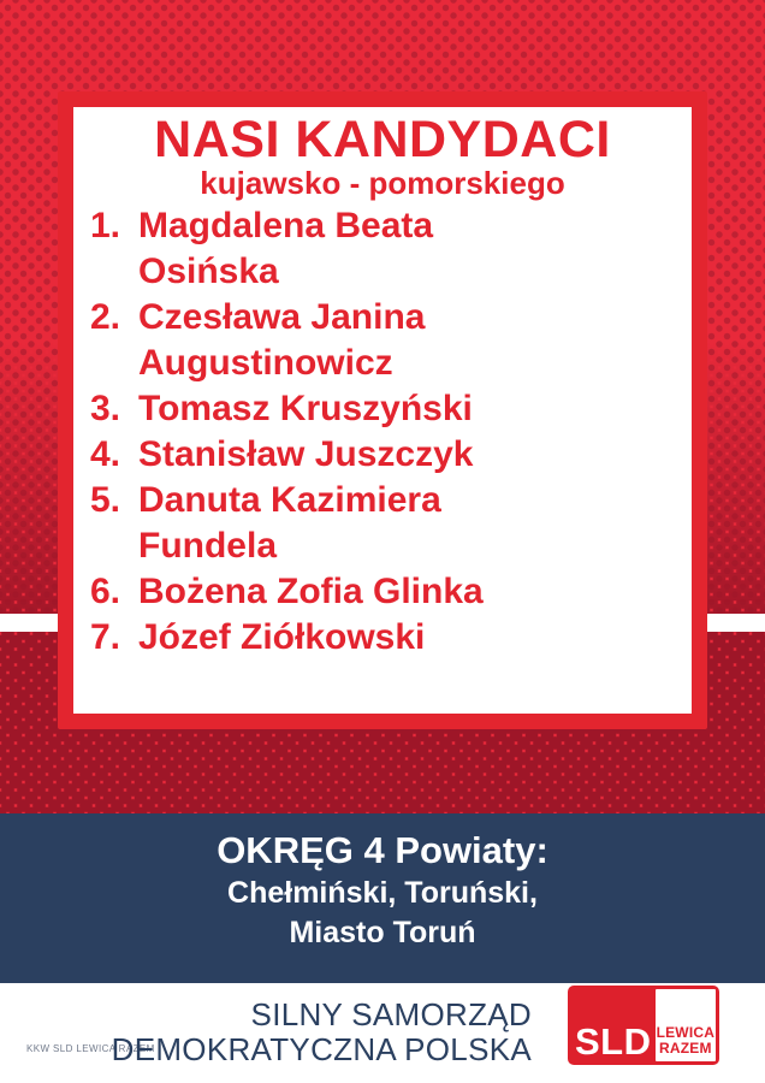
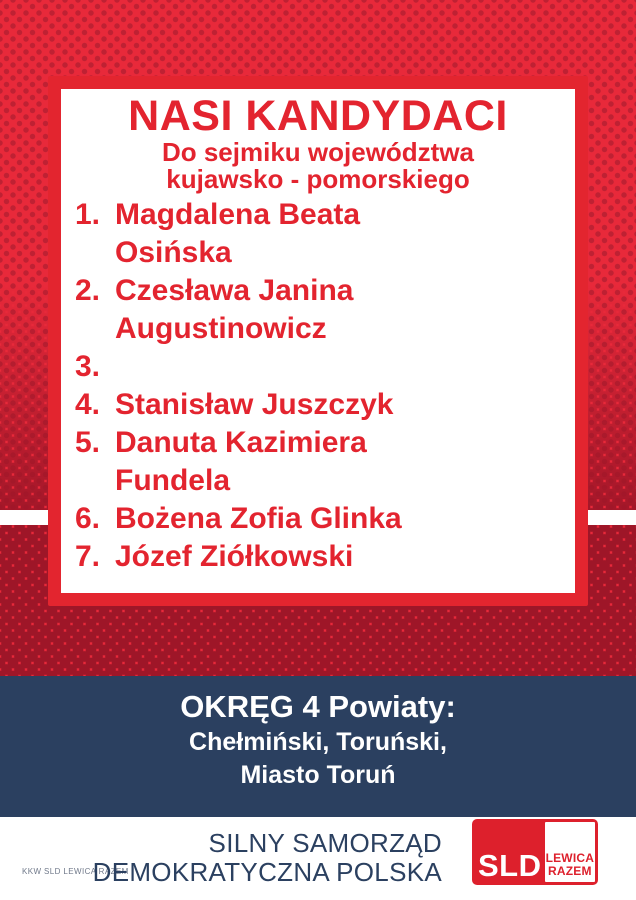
  NASI KANDYDACI
+ Do sejmiku województwa
  kujawsko - pomorskiego
  1.
  Magdalena Beata
  Osińska
  2.
  Czesława Janina
  Augustinowicz
  3.
- Tomasz Kruszyński
  4.
  Stanisław Juszczyk
  5.
  Danuta Kazimiera
  Fundela
  6.
  Bożena Zofia Glinka
  7.
  Józef Ziółkowski
  OKRĘG 4 Powiaty:
  Chełmiński, Toruński,
  Miasto Toruń
  KKW SLD LEWICA RAZEM
  SILNY SAMORZĄD
  DEMOKRATYCZNA POLSKA
  SLD
  LEWICA
  RAZEM
